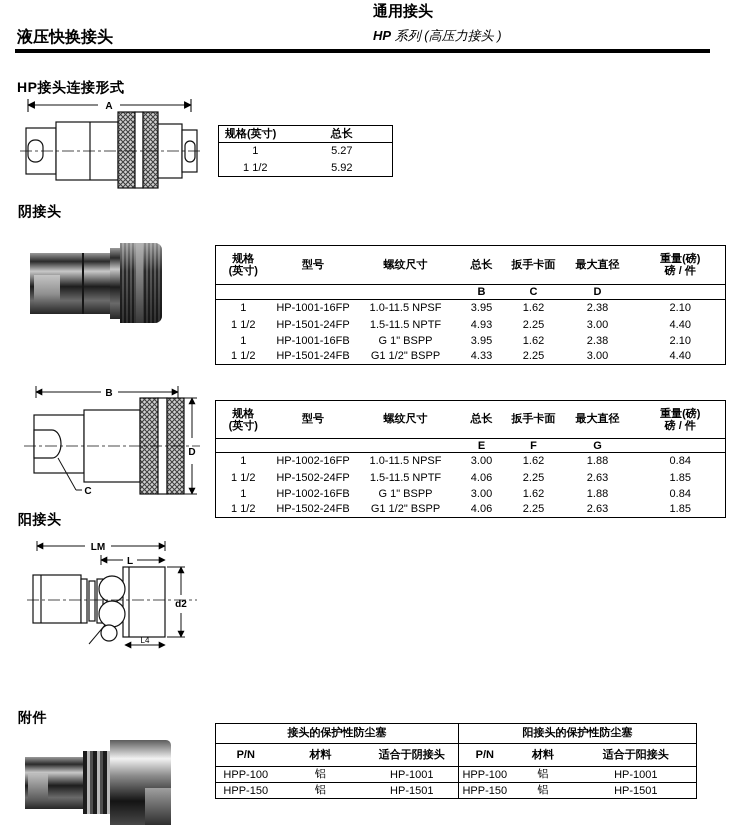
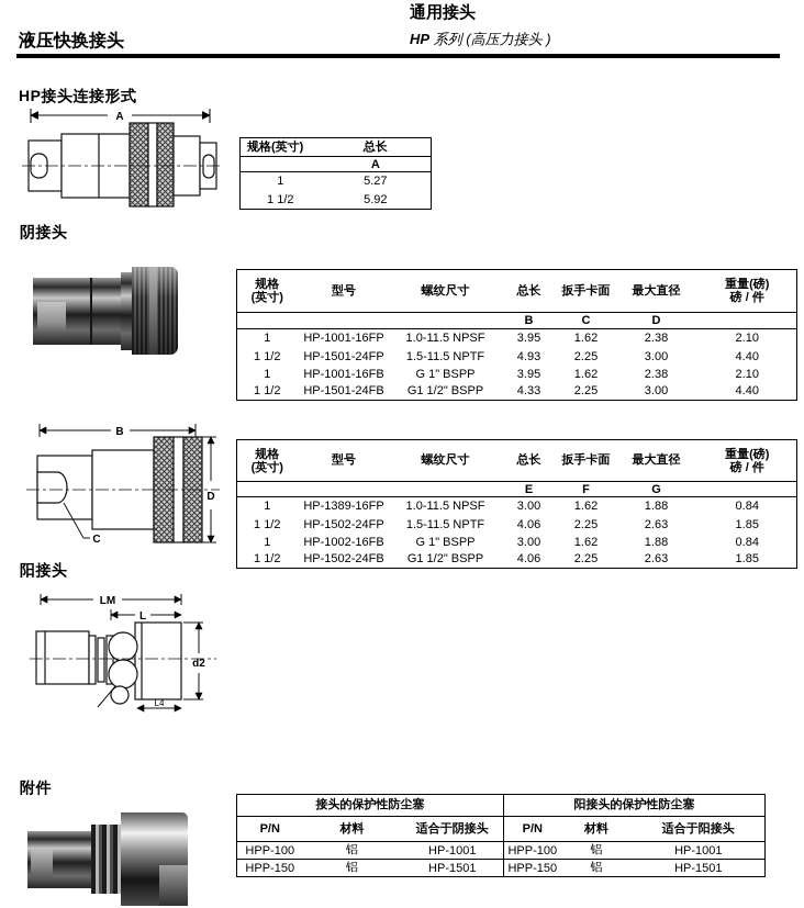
  液压快换接头
  通用接头
  HP 系列 (高压力接头 )
  HP接头连接形式
  阴接头
  阳接头
  附件
  A
  规格(英寸)	总长
+ 	A
  1	5.27
  1 1/2	5.92
  规格 (英寸)	型号	螺纹尺寸	总长	扳手卡面	最大直径	重量(磅) 磅 / 件
  			B	C	D
  1	HP-1001-16FP	1.0-11.5 NPSF	3.95	1.62	2.38	2.10
  1 1/2	HP-1501-24FP	1.5-11.5 NPTF	4.93	2.25	3.00	4.40
  1	HP-1001-16FB	G 1" BSPP	3.95	1.62	2.38	2.10
  1 1/2	HP-1501-24FB	G1 1/2" BSPP	4.33	2.25	3.00	4.40
  B
  D
  C
  规格 (英寸)	型号	螺纹尺寸	总长	扳手卡面	最大直径	重量(磅) 磅 / 件
  			E	F	G
- 1	HP-1002-16FP	1.0-11.5 NPSF	3.00	1.62	1.88	0.84
+ 1	HP-1389-16FP	1.0-11.5 NPSF	3.00	1.62	1.88	0.84
  1 1/2	HP-1502-24FP	1.5-11.5 NPTF	4.06	2.25	2.63	1.85
  1	HP-1002-16FB	G 1" BSPP	3.00	1.62	1.88	0.84
  1 1/2	HP-1502-24FB	G1 1/2" BSPP	4.06	2.25	2.63	1.85
  LM
  L
  d2
  L4
  接头的保护性防尘塞	阳接头的保护性防尘塞
  P/N	材料	适合于阴接头	P/N	材料	适合于阳接头
  HPP-100	铝	HP-1001	HPP-100	铝	HP-1001
  HPP-150	铝	HP-1501	HPP-150	铝	HP-1501
